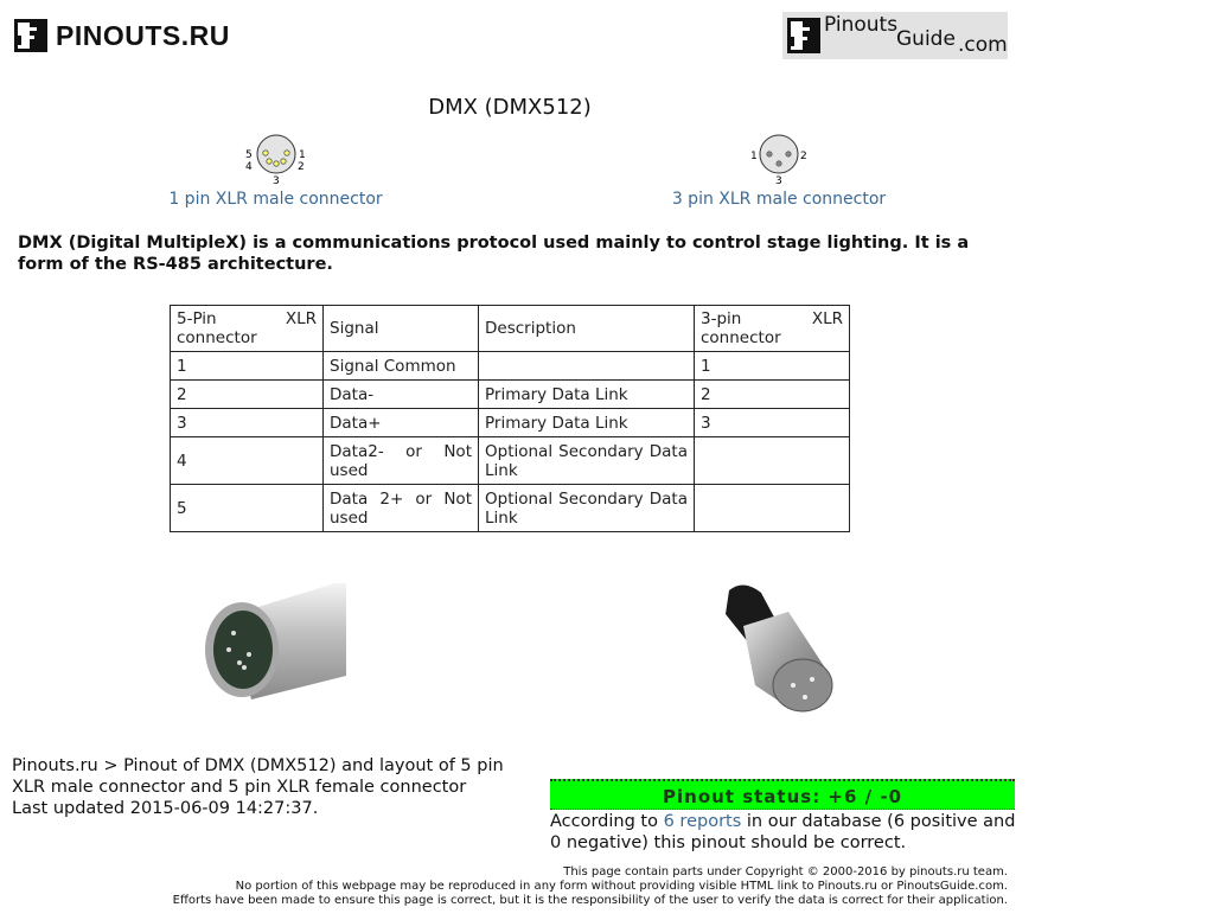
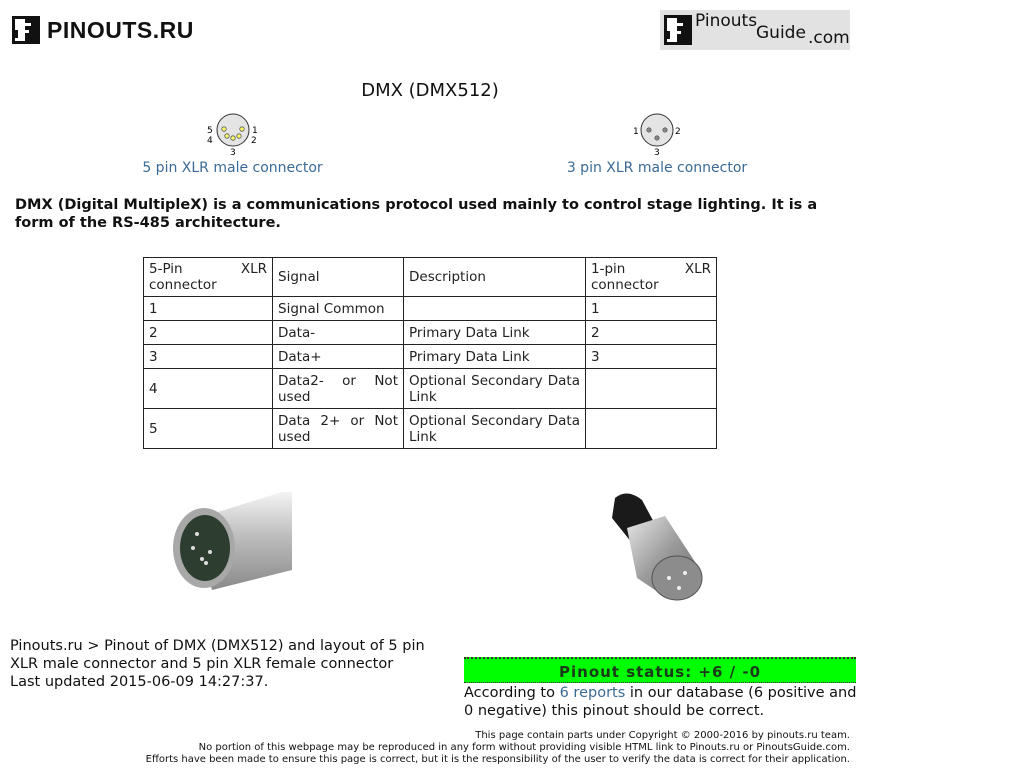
  PINOUTS.RU
  Pinouts
  Guide
  .com
  DMX (DMX512)
  5
  4
  1
  2
  3
- 1 pin XLR male connector
+ 5 pin XLR male connector
  1
  2
  3
  3 pin XLR male connector
  DMX (Digital MultipleX) is a communications protocol used mainly to control stage lighting. It is a form of the RS-485 architecture.
- 5-Pin XLR connector	Signal	Description	3-pin XLR connector
+ 5-Pin XLR connector	Signal	Description	1-pin XLR connector
  1	Signal Common		1
  2	Data-	Primary Data Link	2
  3	Data+	Primary Data Link	3
  4	Data2- or Not used	Optional Secondary Data Link
  5	Data 2+ or Not used	Optional Secondary Data Link
  Pinouts.ru > Pinout of DMX (DMX512) and layout of 5 pin XLR male connector and 5 pin XLR female connector
  Last updated 2015-06-09 14:27:37.
  Pinout status: +6 / -0
  According to 6 reports in our database (6 positive and 0 negative) this pinout should be correct.
  This page contain parts under Copyright © 2000-2016 by pinouts.ru team.
  No portion of this webpage may be reproduced in any form without providing visible HTML link to Pinouts.ru or PinoutsGuide.com.
  Efforts have been made to ensure this page is correct, but it is the responsibility of the user to verify the data is correct for their application.
